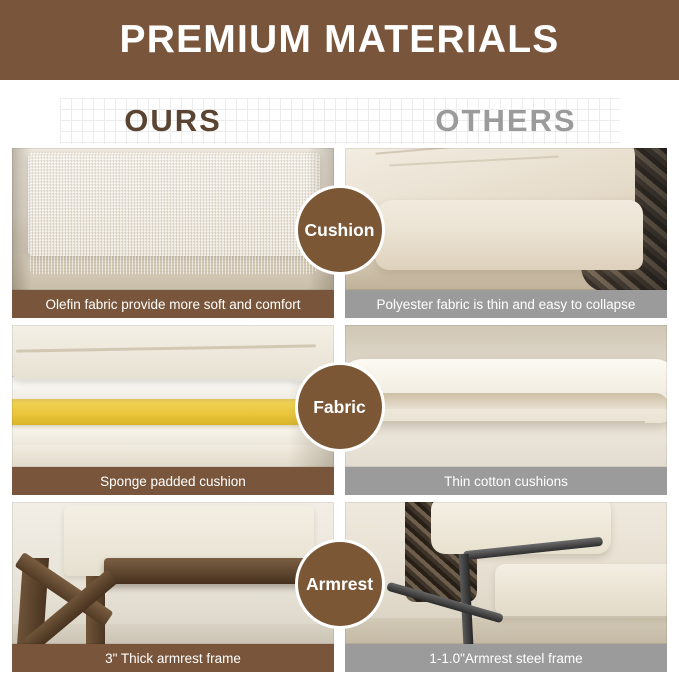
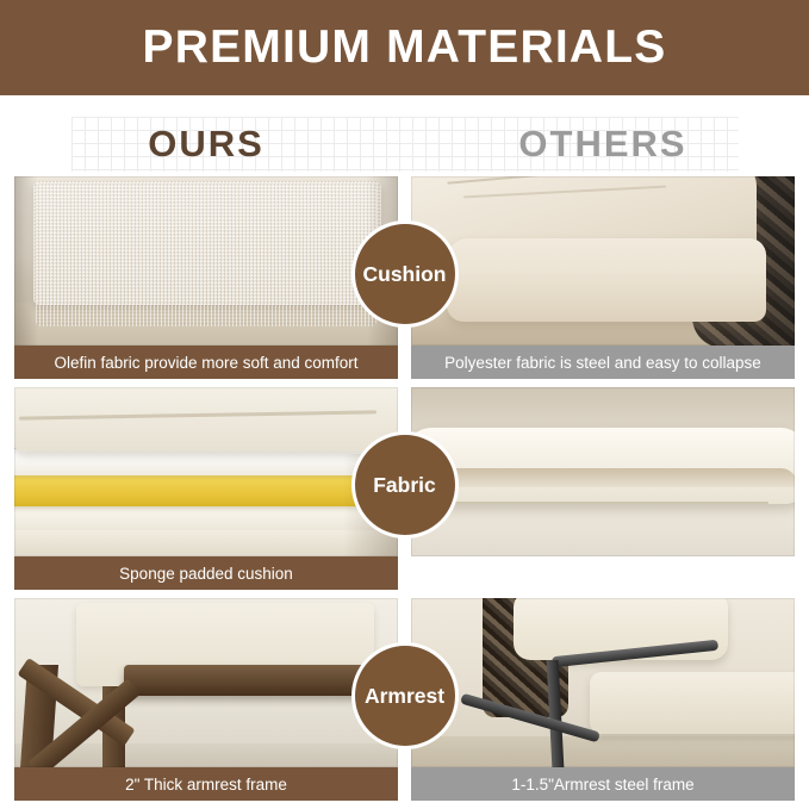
  PREMIUM MATERIALS
  OURS
  OTHERS
  Olefin fabric provide more soft and comfort
- Polyester fabric is thin and easy to collapse
+ Polyester fabric is steel and easy to collapse
  Cushion
  Sponge padded cushion
- Thin cotton cushions
  Fabric
- 3" Thick armrest frame
+ 2" Thick armrest frame
- 1-1.0"Armrest steel frame
+ 1-1.5"Armrest steel frame
  Armrest
